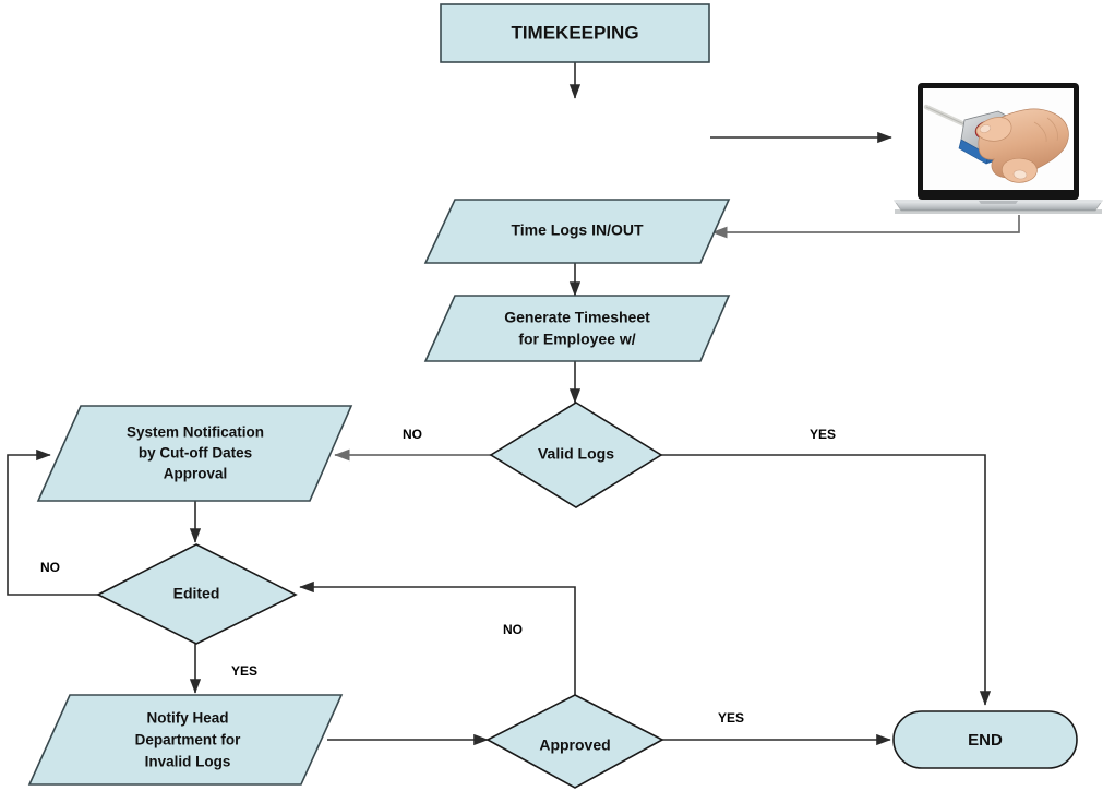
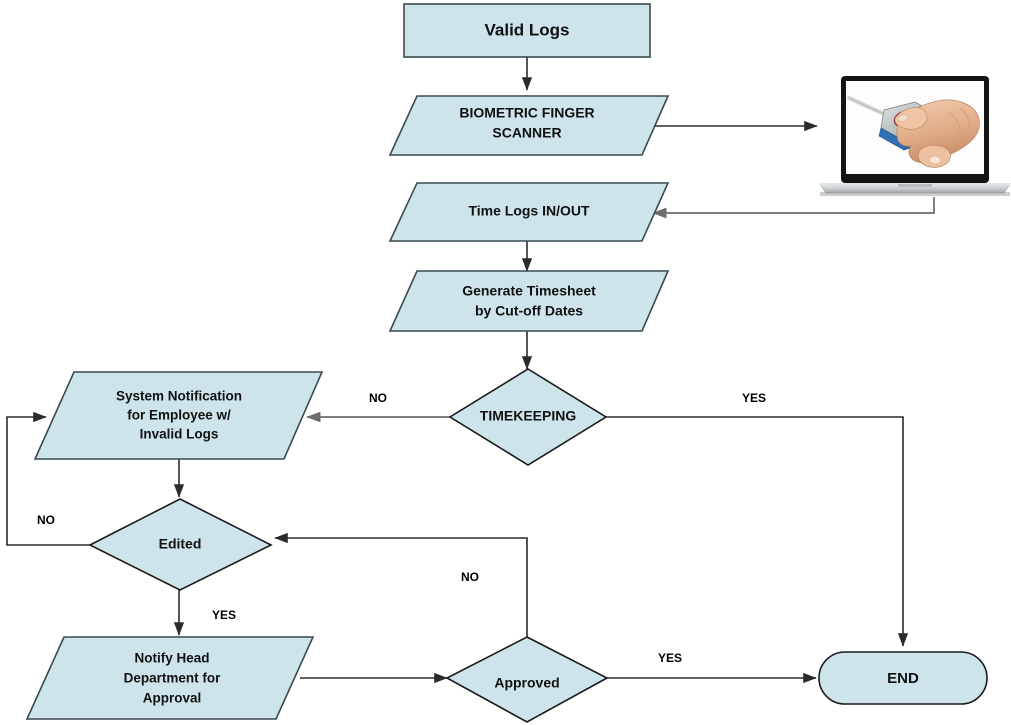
- TIMEKEEPING
+ Valid Logs
+ BIOMETRIC FINGER
+ SCANNER
  Time Logs IN/OUT
  Generate Timesheet
- for Employee w/
+ by Cut-off Dates
- Valid Logs
+ TIMEKEEPING
  System Notification
- by Cut-off Dates
+ for Employee w/
- Approval
+ Invalid Logs
  Edited
  Notify Head
  Department for
- Invalid Logs
+ Approval
  Approved
  END
  NO
  YES
  NO
  YES
  NO
  YES
